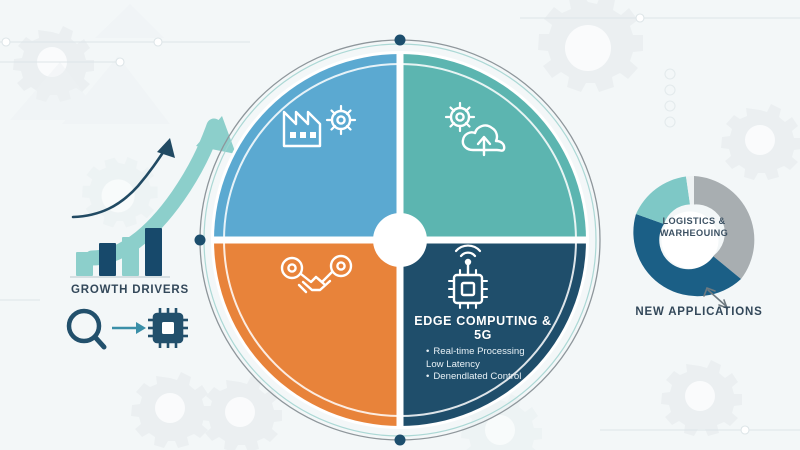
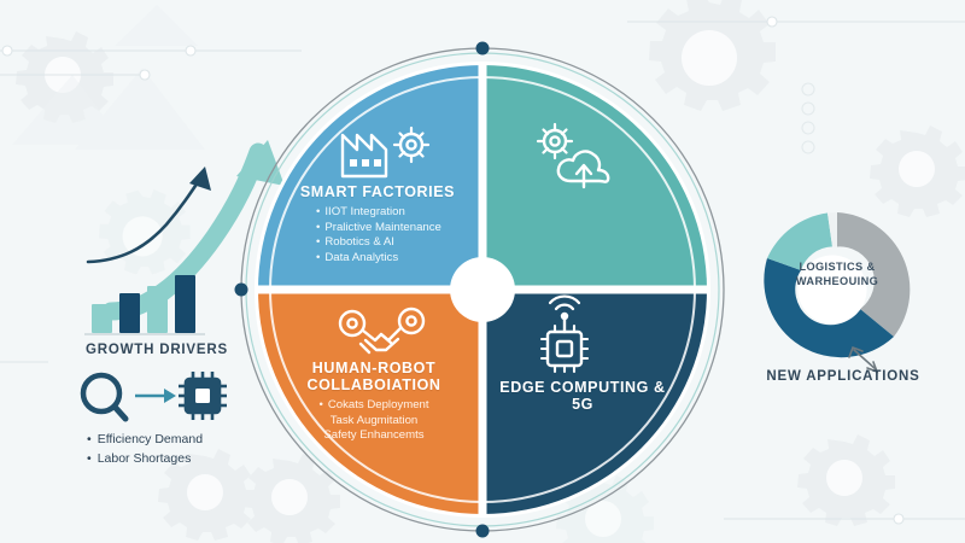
  GROWTH DRIVERS
+ Efficiency Demand
+ Labor Shortages
+ SMART FACTORIES
+ IIOT Integration
+ Pralictive Maintenance
+ Robotics & AI
+ Data Analytics
+ HUMAN-ROBOT
+ COLLABOIATION
+ Cokats Deployment
+ Task Augmitation
+ Safety Enhancemts
  EDGE COMPUTING & 5G
- Real-time Processing
- Low Latency
- Denendlated Control
  LOGISTICS &
  WARHEOUING
  NEW APPLICATIONS
